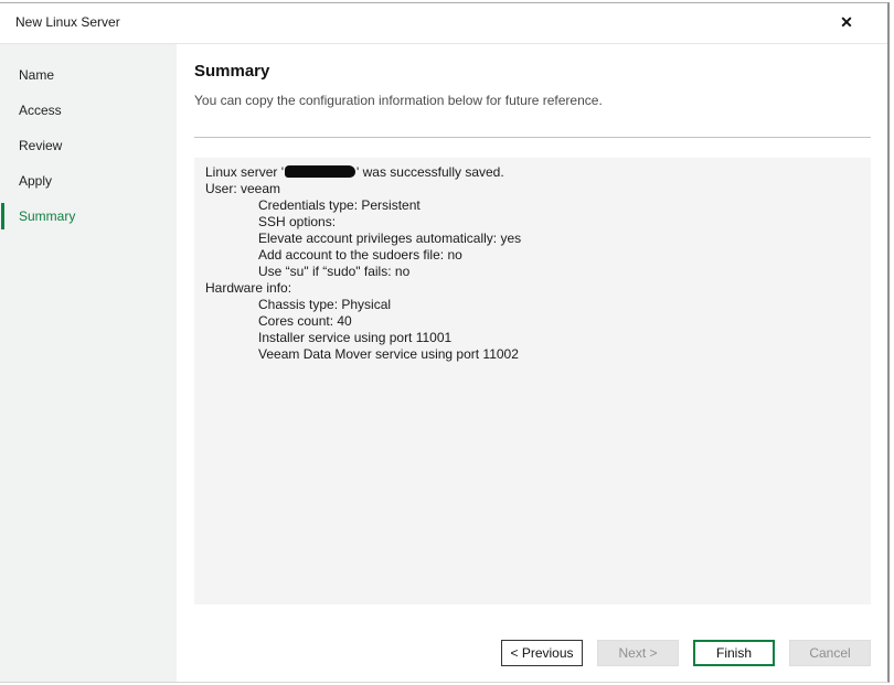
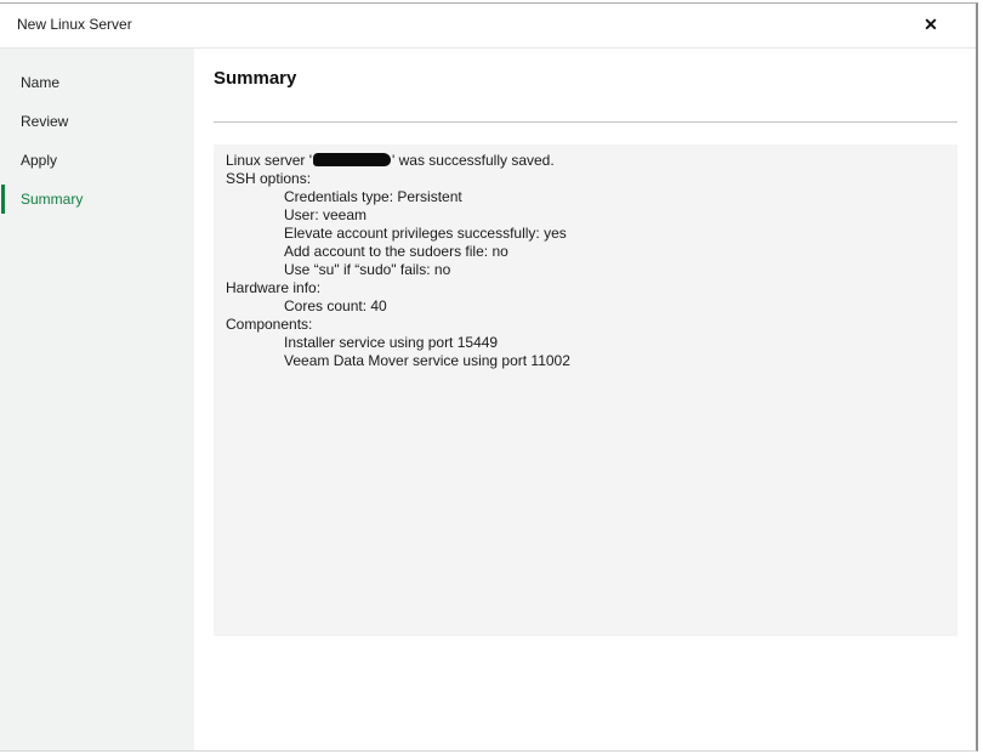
  New Linux Server
  ✕
  Name
- Access
  Review
  Apply
  Summary
  Summary
- You can copy the configuration information below for future reference.
  Linux server ' ' was successfully saved.
- User: veeam
+ SSH options:
  Credentials type: Persistent
- SSH options:
+ User: veeam
- Elevate account privileges automatically: yes
+ Elevate account privileges successfully: yes
  Add account to the sudoers file: no
  Use “su" if “sudo" fails: no
  Hardware info:
- Chassis type: Physical
  Cores count: 40
+ Components:
- Installer service using port 11001
+ Installer service using port 15449
  Veeam Data Mover service using port 11002
- < Previous
- Next >
- Finish
- Cancel
